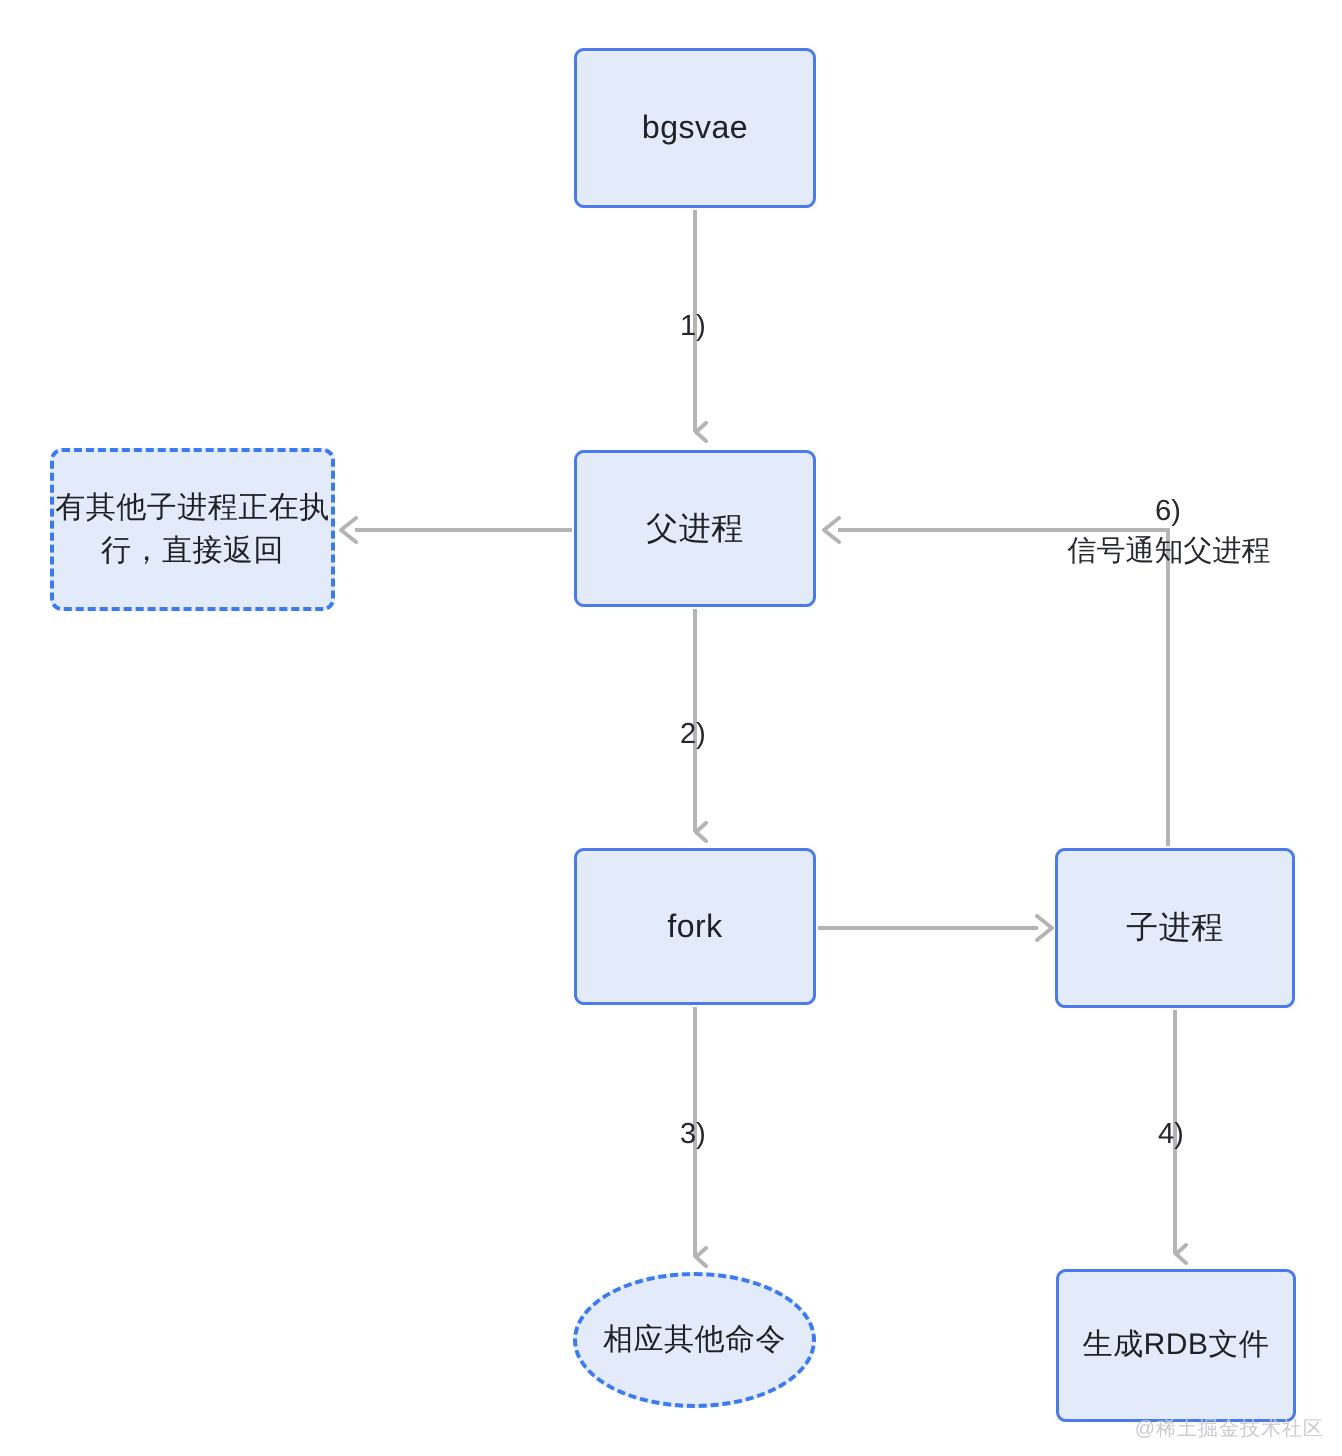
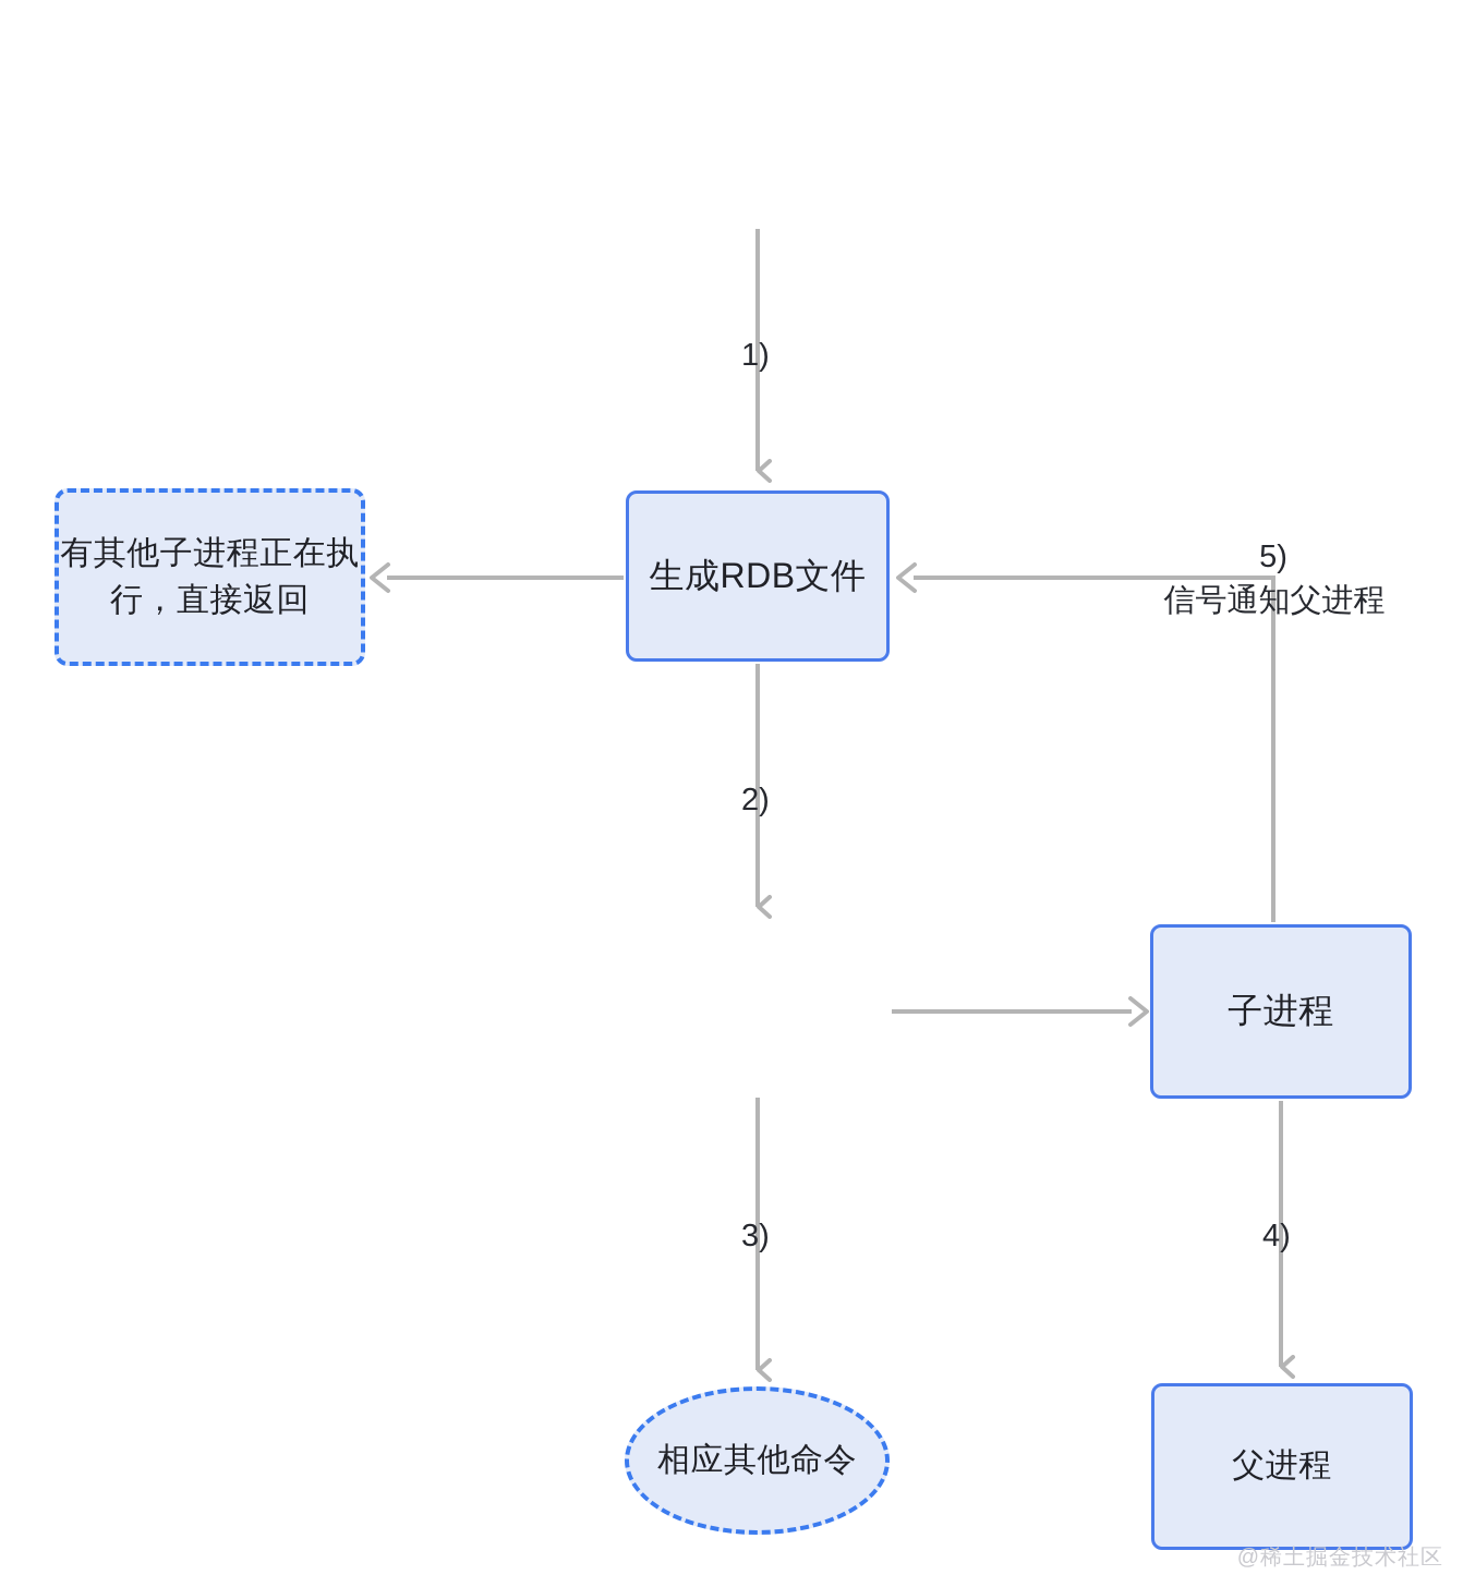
- bgsvae
- 父进程
+ 生成RDB文件
  有其他子进程正在执
  行，直接返回
- fork
  子进程
  相应其他命令
- 生成RDB文件
+ 父进程
  1)
  2)
  3)
  4)
- 6)
+ 5)
  信号通知父进程
  @稀土掘金技术社区
